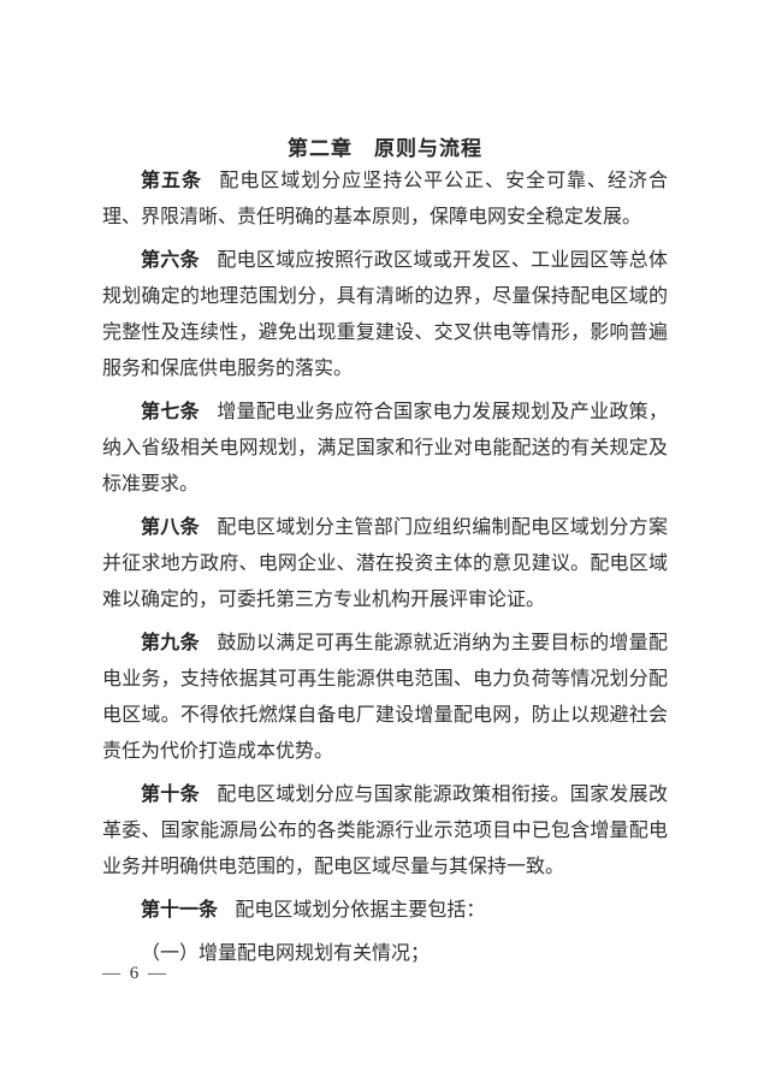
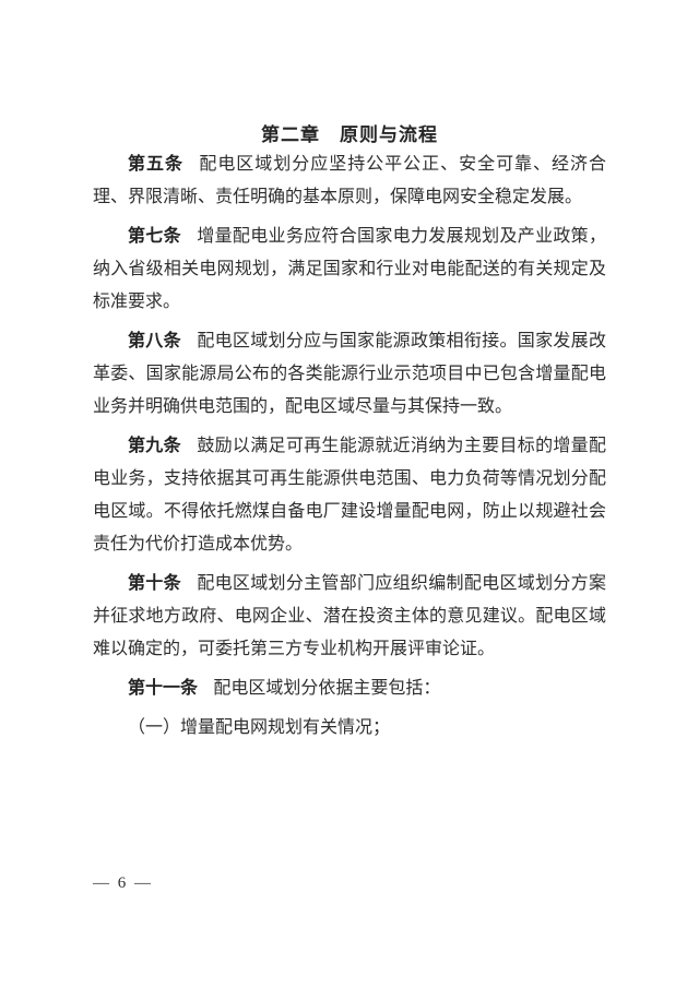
  第二章 原则与流程
  第五条 配电区域划分应坚持公平公正、安全可靠、经济合理、界限清晰、责任明确的基本原则，保障电网安全稳定发展。
- 第六条 配电区域应按照行政区域或开发区、工业园区等总体规划确定的地理范围划分，具有清晰的边界，尽量保持配电区域的完整性及连续性，避免出现重复建设、交叉供电等情形，影响普遍服务和保底供电服务的落实。
  第七条 增量配电业务应符合国家电力发展规划及产业政策，纳入省级相关电网规划，满足国家和行业对电能配送的有关规定及标准要求。
- 第八条 配电区域划分主管部门应组织编制配电区域划分方案并征求地方政府、电网企业、潜在投资主体的意见建议。配电区域难以确定的，可委托第三方专业机构开展评审论证。
+ 第八条 配电区域划分应与国家能源政策相衔接。国家发展改革委、国家能源局公布的各类能源行业示范项目中已包含增量配电业务并明确供电范围的，配电区域尽量与其保持一致。
  第九条 鼓励以满足可再生能源就近消纳为主要目标的增量配电业务，支持依据其可再生能源供电范围、电力负荷等情况划分配电区域。不得依托燃煤自备电厂建设增量配电网，防止以规避社会责任为代价打造成本优势。
- 第十条 配电区域划分应与国家能源政策相衔接。国家发展改革委、国家能源局公布的各类能源行业示范项目中已包含增量配电业务并明确供电范围的，配电区域尽量与其保持一致。
+ 第十条 配电区域划分主管部门应组织编制配电区域划分方案并征求地方政府、电网企业、潜在投资主体的意见建议。配电区域难以确定的，可委托第三方专业机构开展评审论证。
  第十一条 配电区域划分依据主要包括：
  （一）增量配电网规划有关情况；
  — 6 —
